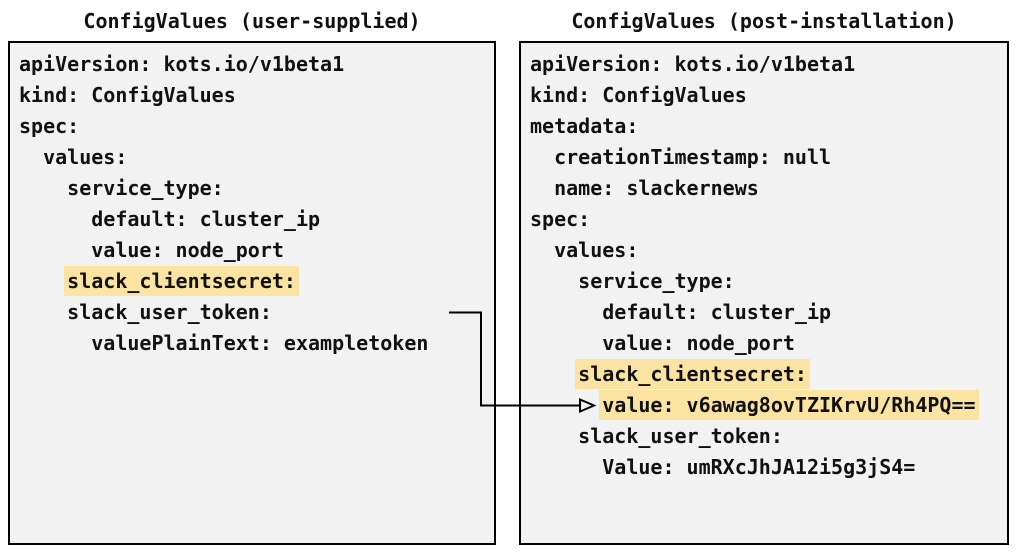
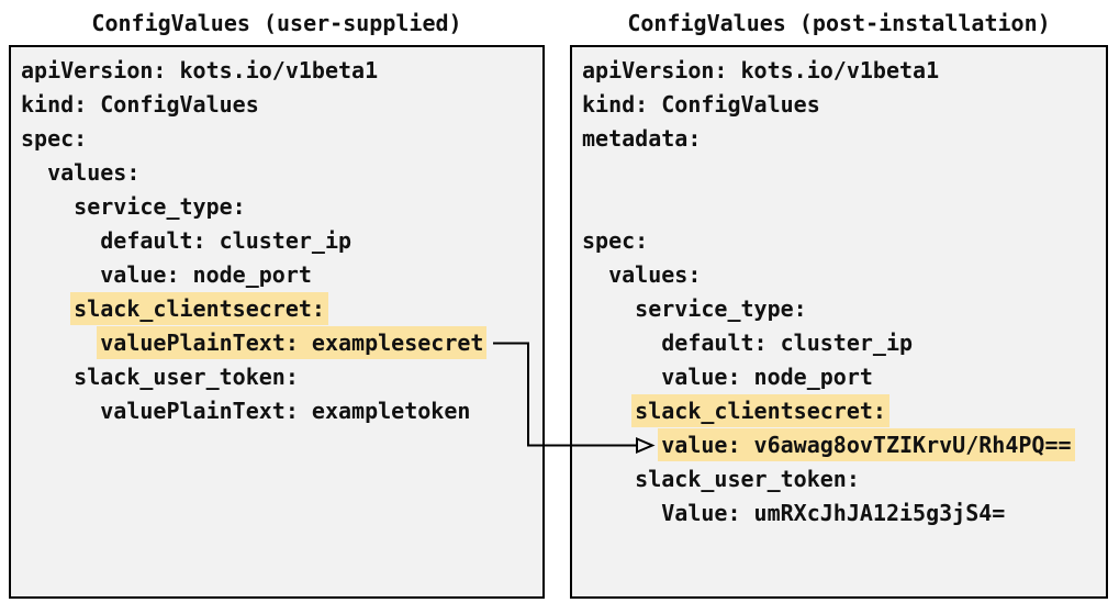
  ConfigValues (user-supplied)
  ConfigValues (post-installation)
  apiVersion: kots.io/v1beta1
  kind: ConfigValues
  spec:
  values:
  service_type:
  default: cluster_ip
  value: node_port
  slack_clientsecret:
+ valuePlainText: examplesecret
  slack_user_token:
  valuePlainText: exampletoken
  apiVersion: kots.io/v1beta1
  kind: ConfigValues
  metadata:
- creationTimestamp: null
- name: slackernews
  spec:
  values:
  service_type:
  default: cluster_ip
  value: node_port
  slack_clientsecret:
  value: v6awag8ovTZIKrvU/Rh4PQ==
  slack_user_token:
  Value: umRXcJhJA12i5g3jS4=
